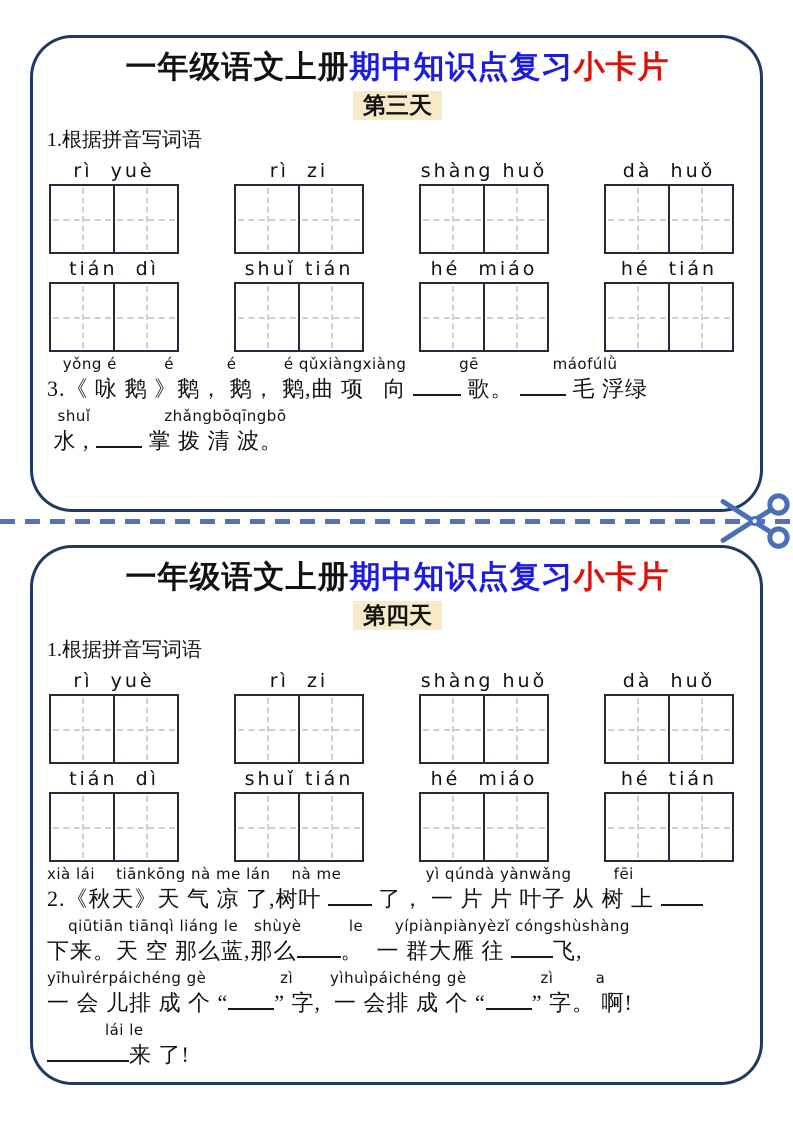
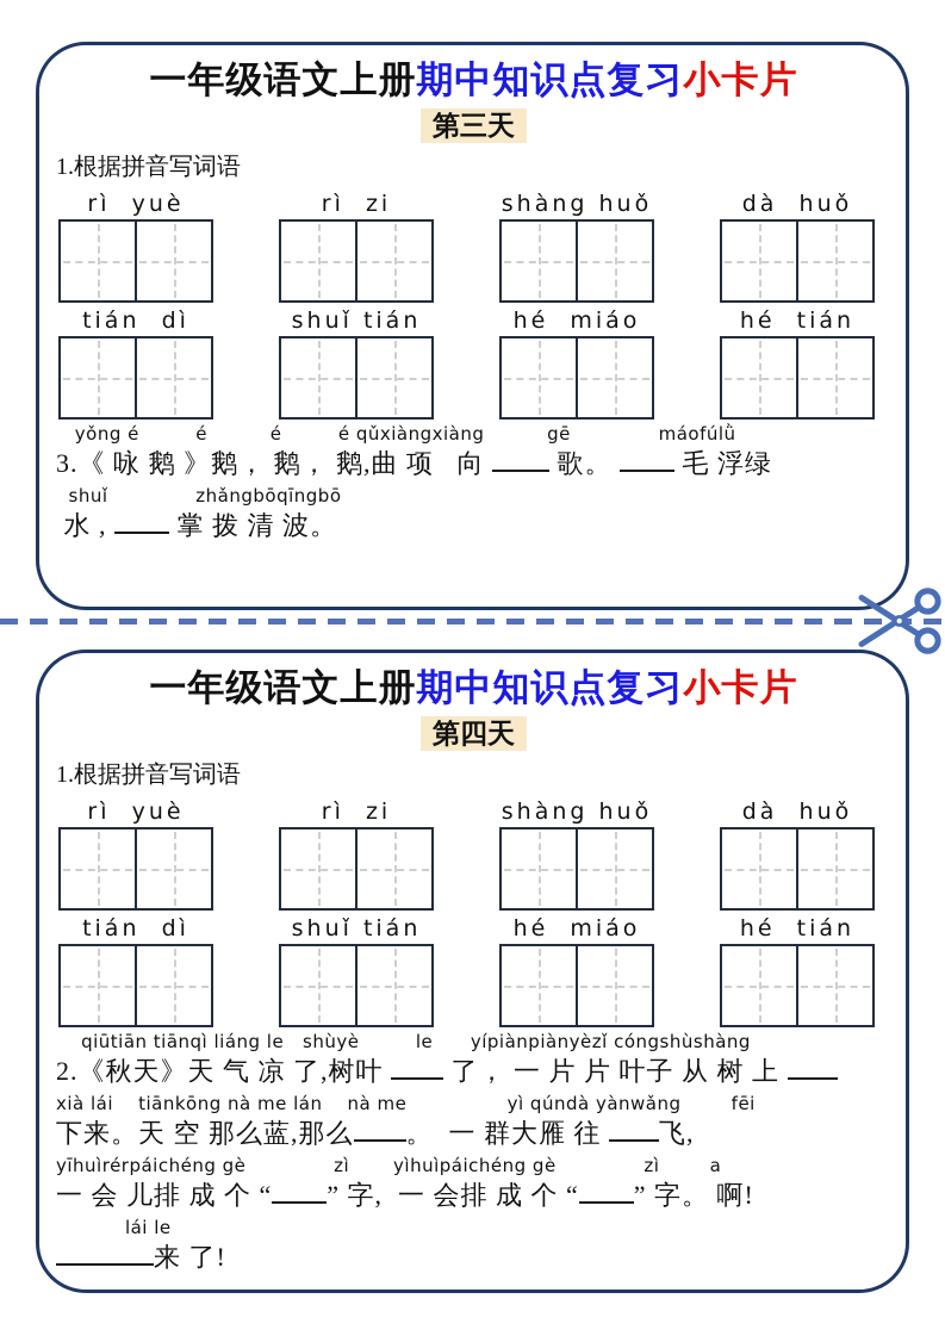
  一年级语文上册期中知识点复习小卡片
  第三天
  1.根据拼音写词语
  rì yuè
  rì zi
  shàng huǒ
  dà huǒ
  tián dì
  shuǐ tián
  hé miáo
  hé tián
  yǒng é é é é qǔxiàngxiàng gē máofúlǜ
  3.《 咏 鹅 》鹅， 鹅， 鹅,曲 项 向 歌。 毛 浮绿
  shuǐ zhǎngbōqīngbō
  水 , 掌 拨 清 波。
  一年级语文上册期中知识点复习小卡片
  第四天
  1.根据拼音写词语
  rì yuè
  rì zi
  shàng huǒ
  dà huǒ
  tián dì
  shuǐ tián
  hé miáo
  hé tián
- xià lái tiānkōng nà me lán nà me yì qúndà yànwǎng fēi
+ qiūtiān tiānqì liáng le shùyè le yípiànpiànyèzǐ cóngshùshàng
  2.《秋天》天 气 凉 了,树叶 了， 一 片 片 叶子 从 树 上
- qiūtiān tiānqì liáng le shùyè le yípiànpiànyèzǐ cóngshùshàng
+ xià lái tiānkōng nà me lán nà me yì qúndà yànwǎng fēi
  下来。天 空 那么蓝,那么 。 一 群大雁 往 飞,
  yīhuìrérpáichéng gè zì yìhuìpáichéng gè zì a
  一 会 儿排 成 个 “ ” 字, 一 会排 成 个 “ ” 字。 啊!
  lái le
  来 了!
